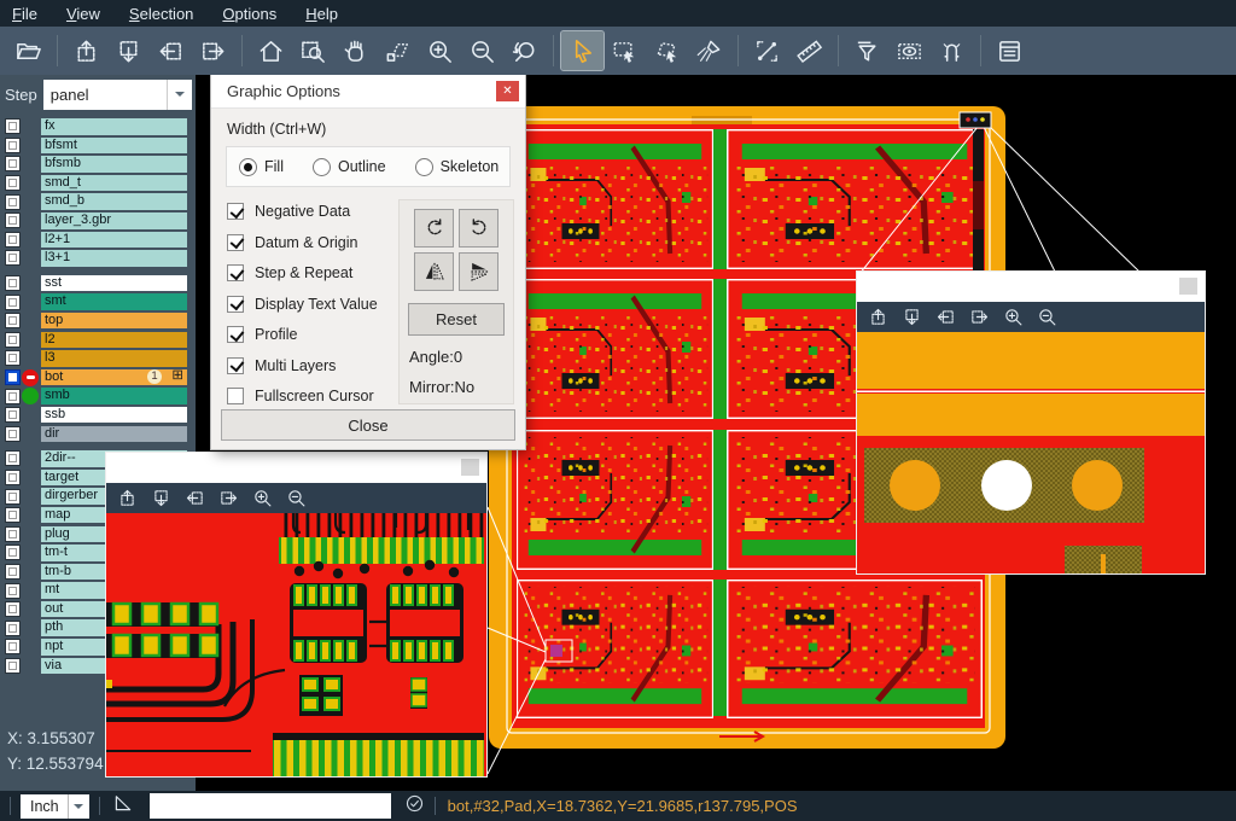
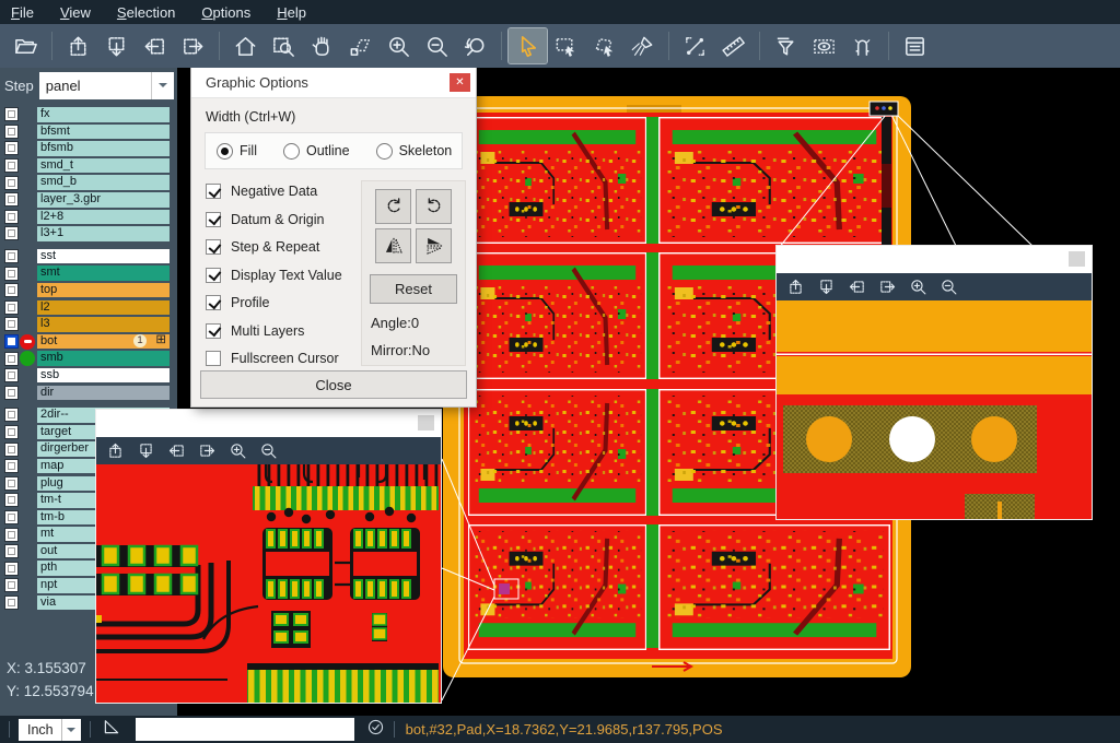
  File
  View
  Selection
  Options
  Help
  Step
  panel
  fx
  bfsmt
  bfsmb
  smd_t
  smd_b
  layer_3.gbr
- l2+1
+ l2+8
  l3+1
  sst
  smt
  top
  l2
  l3
  bot
  1
  ⊞
  smb
  ssb
  dir
  2dir--
  target
  dirgerber
  map
  plug
  tm-t
  tm-b
  mt
  out
  pth
  npt
  via
  X: 3.155307
  Y: 12.553794
  Graphic Options
  ✕
  Width (Ctrl+W)
  Fill
  Outline
  Skeleton
  Negative Data
  Datum & Origin
  Step & Repeat
  Display Text Value
  Profile
  Multi Layers
  Fullscreen Cursor
  Reset
  Angle:0
  Mirror:No
  Close
  Inch
  bot,#32,Pad,X=18.7362,Y=21.9685,r137.795,POS
